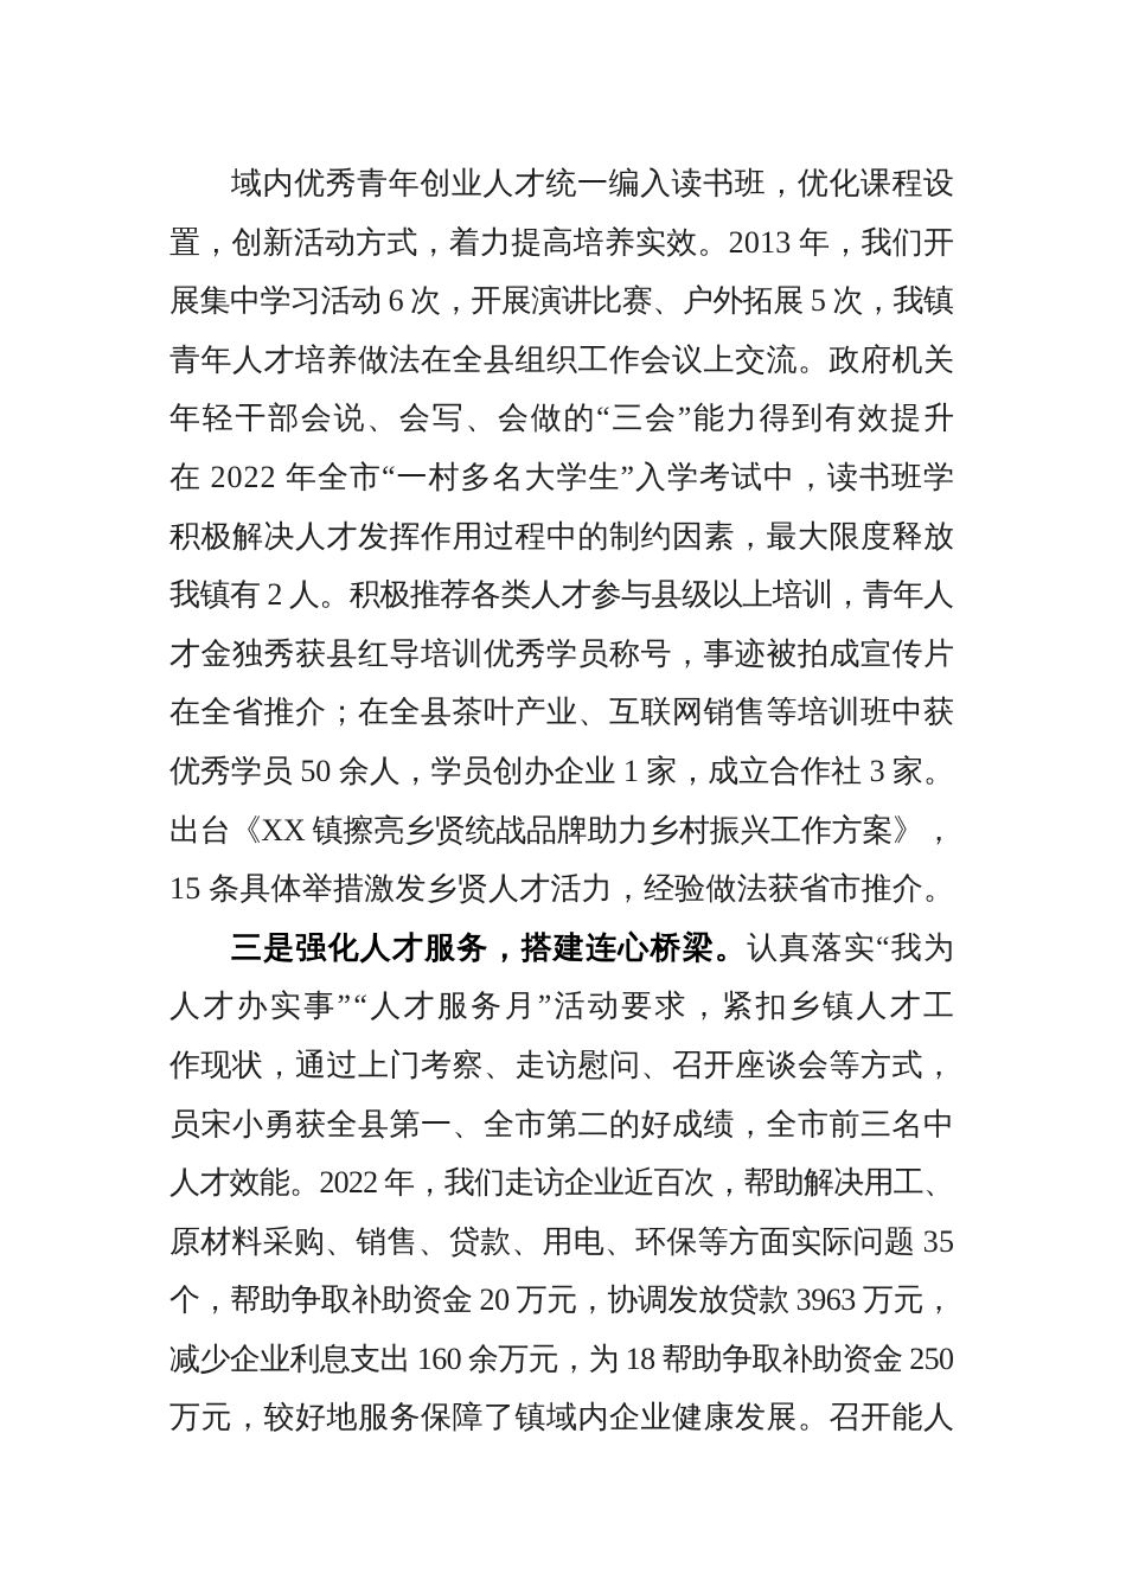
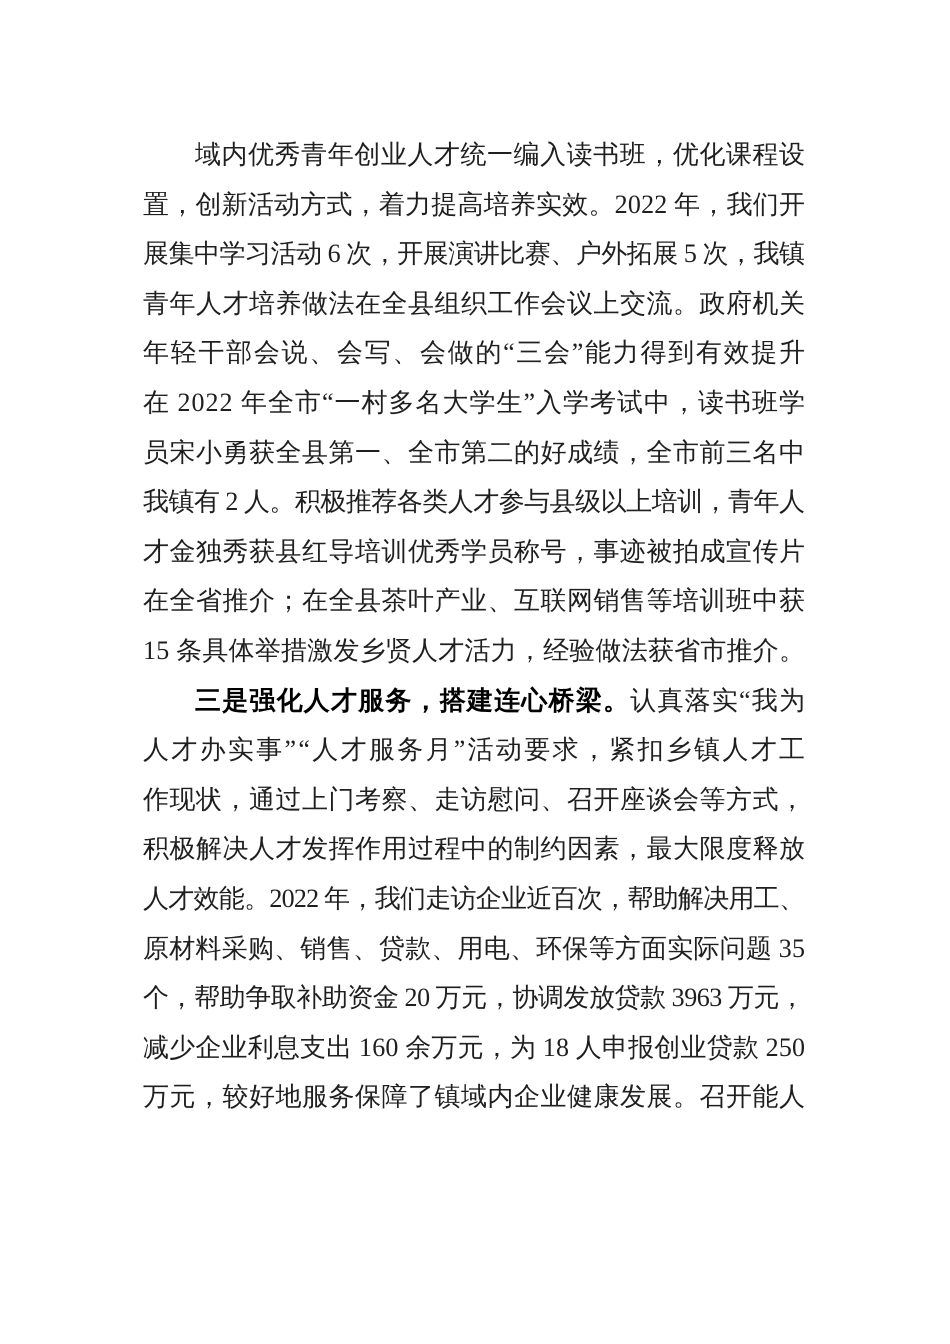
  域内优秀青年创业人才统一编入读书班，优化课程设
- 置，创新活动方式，着力提高培养实效。2013 年，我们开
+ 置，创新活动方式，着力提高培养实效。2022 年，我们开
  展集中学习活动 6 次，开展演讲比赛、户外拓展 5 次，我镇
  青年人才培养做法在全县组织工作会议上交流。政府机关
  年轻干部会说、会写、会做的“三会”能力得到有效提升
  在 2022 年全市“一村多名大学生”入学考试中，读书班学
- 积极解决人才发挥作用过程中的制约因素，最大限度释放
+ 员宋小勇获全县第一、全市第二的好成绩，全市前三名中
  我镇有 2 人。积极推荐各类人才参与县级以上培训，青年人
  才金独秀获县红导培训优秀学员称号，事迹被拍成宣传片
  在全省推介；在全县茶叶产业、互联网销售等培训班中获
- 优秀学员 50 余人，学员创办企业 1 家，成立合作社 3 家。
- 出台《XX 镇擦亮乡贤统战品牌助力乡村振兴工作方案》，
  15 条具体举措激发乡贤人才活力，经验做法获省市推介。
  三是强化人才服务，搭建连心桥梁。认真落实“我为
  人才办实事”“人才服务月”活动要求，紧扣乡镇人才工
  作现状，通过上门考察、走访慰问、召开座谈会等方式，
- 员宋小勇获全县第一、全市第二的好成绩，全市前三名中
+ 积极解决人才发挥作用过程中的制约因素，最大限度释放
  人才效能。2022 年，我们走访企业近百次，帮助解决用工、
  原材料采购、销售、贷款、用电、环保等方面实际问题 35
  个，帮助争取补助资金 20 万元，协调发放贷款 3963 万元，
- 减少企业利息支出 160 余万元，为 18 帮助争取补助资金 250
+ 减少企业利息支出 160 余万元，为 18 人申报创业贷款 250
  万元，较好地服务保障了镇域内企业健康发展。召开能人
